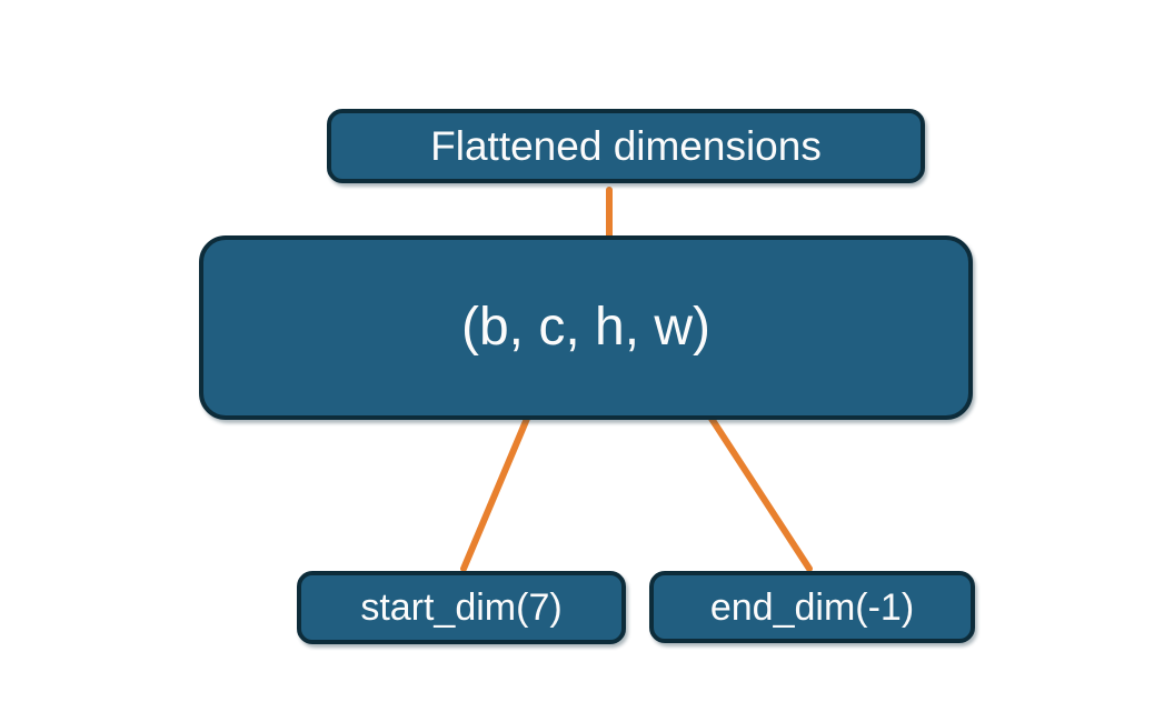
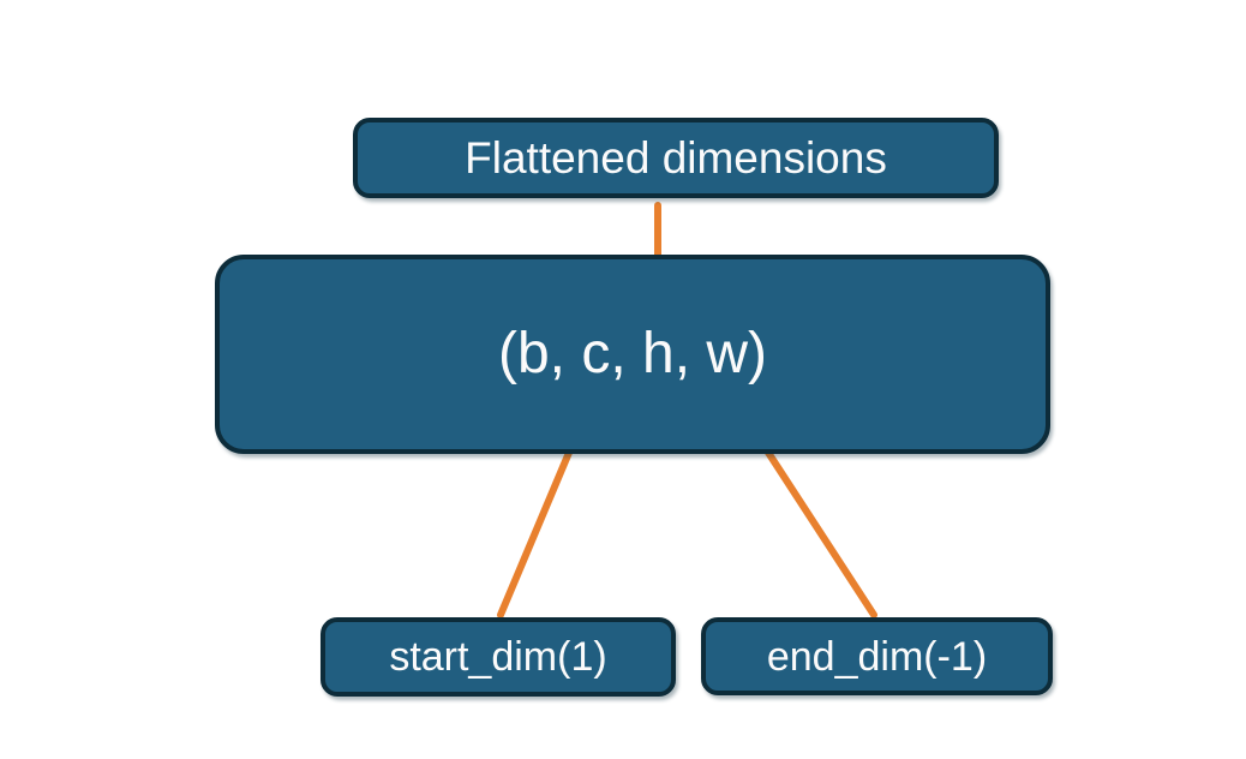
  Flattened dimensions
  (b, c, h, w)
- start_dim(7)
+ start_dim(1)
  end_dim(-1)
